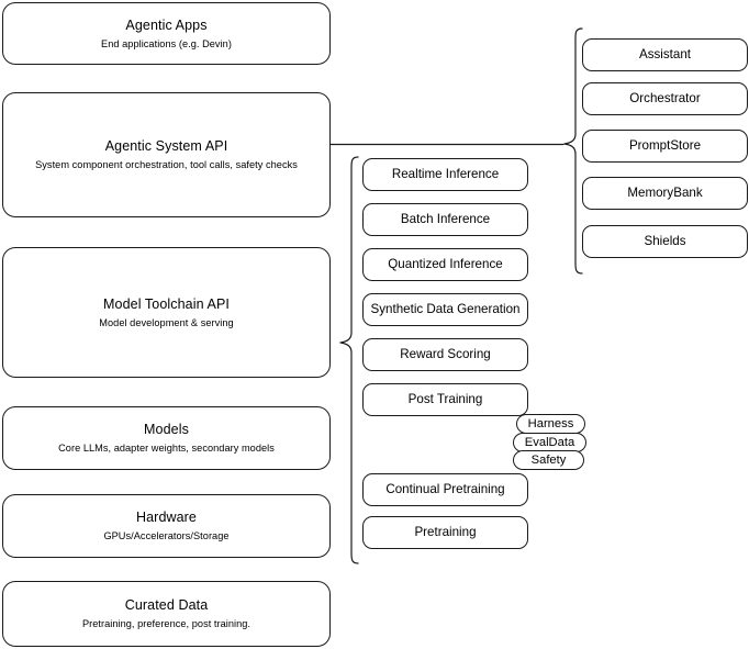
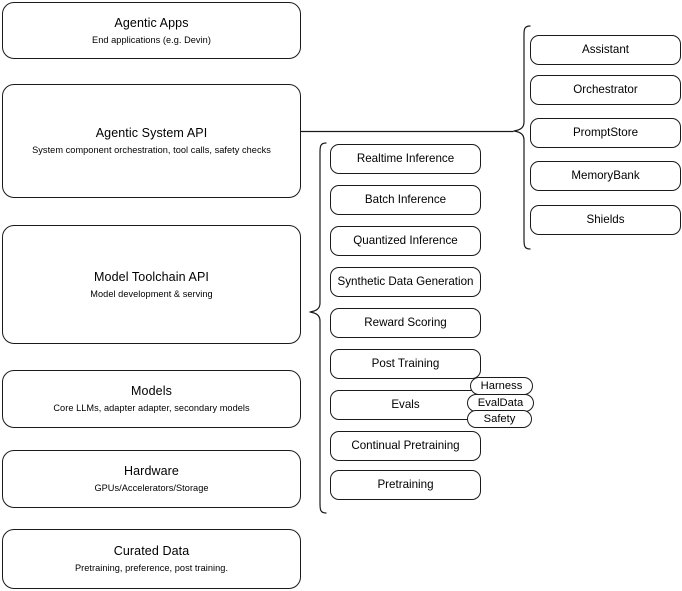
  Agentic Apps
  End applications (e.g. Devin)
  Agentic System API
  System component orchestration, tool calls, safety checks
  Model Toolchain API
  Model development & serving
  Models
- Core LLMs, adapter weights, secondary models
+ Core LLMs, adapter adapter, secondary models
  Hardware
  GPUs/Accelerators/Storage
  Curated Data
  Pretraining, preference, post training.
  Realtime Inference
  Batch Inference
  Quantized Inference
  Synthetic Data Generation
  Reward Scoring
  Post Training
+ Evals
  Continual Pretraining
  Pretraining
  Harness
  EvalData
  Safety
  Assistant
  Orchestrator
  PromptStore
  MemoryBank
  Shields
